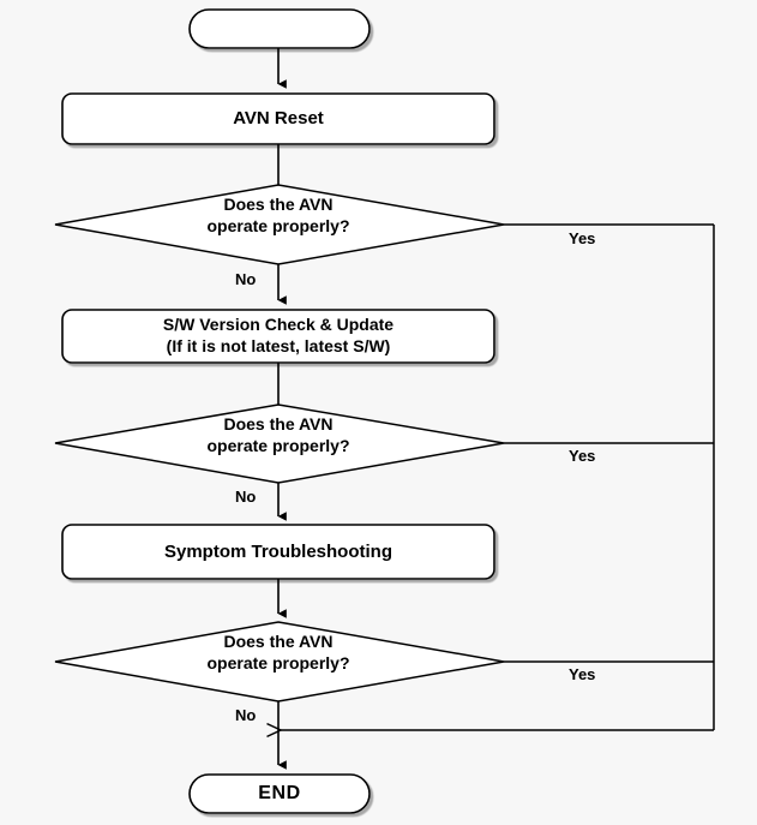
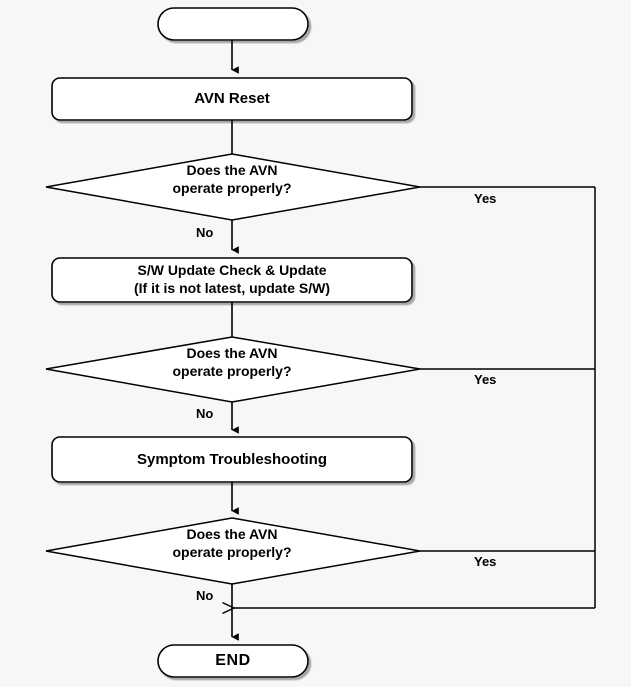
  AVN Reset
  Does the AVN
  operate properly?
- S/W Version Check & Update
+ S/W Update Check & Update
- (If it is not latest, latest S/W)
+ (If it is not latest, update S/W)
  Does the AVN
  operate properly?
  Symptom Troubleshooting
  Does the AVN
  operate properly?
  END
  Yes
  No
  Yes
  No
  Yes
  No
